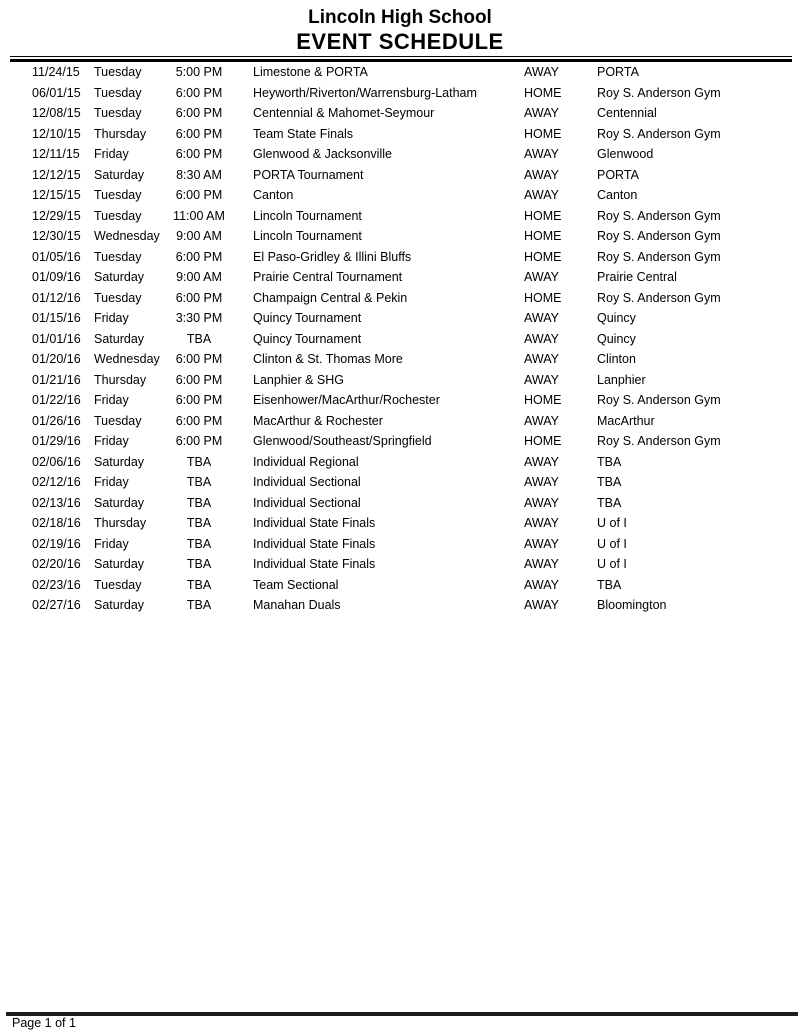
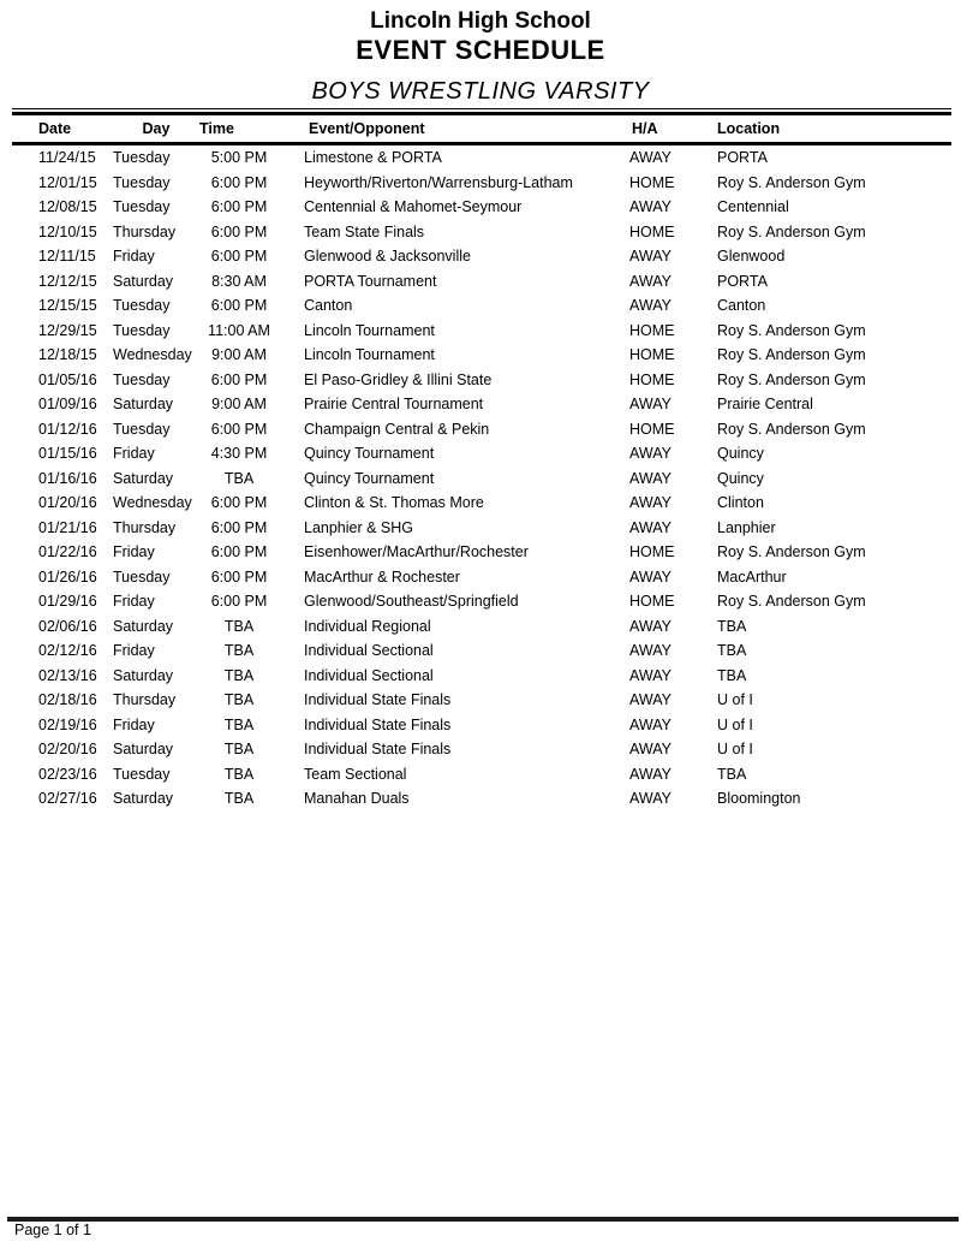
  Lincoln High School
  EVENT SCHEDULE
+ BOYS WRESTLING VARSITY
+ Date
+ Day
+ Time
+ Event/Opponent
+ H/A
+ Location
  11/24/15
  Tuesday
  5:00 PM
  Limestone & PORTA
  AWAY
  PORTA
- 06/01/15
+ 12/01/15
  Tuesday
  6:00 PM
  Heyworth/Riverton/Warrensburg-Latham
  HOME
  Roy S. Anderson Gym
  12/08/15
  Tuesday
  6:00 PM
  Centennial & Mahomet-Seymour
  AWAY
  Centennial
  12/10/15
  Thursday
  6:00 PM
  Team State Finals
  HOME
  Roy S. Anderson Gym
  12/11/15
  Friday
  6:00 PM
  Glenwood & Jacksonville
  AWAY
  Glenwood
  12/12/15
  Saturday
  8:30 AM
  PORTA Tournament
  AWAY
  PORTA
  12/15/15
  Tuesday
  6:00 PM
  Canton
  AWAY
  Canton
  12/29/15
  Tuesday
  11:00 AM
  Lincoln Tournament
  HOME
  Roy S. Anderson Gym
- 12/30/15
+ 12/18/15
  Wednesday
  9:00 AM
  Lincoln Tournament
  HOME
  Roy S. Anderson Gym
  01/05/16
  Tuesday
  6:00 PM
- El Paso-Gridley & Illini Bluffs
+ El Paso-Gridley & Illini State
  HOME
  Roy S. Anderson Gym
  01/09/16
  Saturday
  9:00 AM
  Prairie Central Tournament
  AWAY
  Prairie Central
  01/12/16
  Tuesday
  6:00 PM
  Champaign Central & Pekin
  HOME
  Roy S. Anderson Gym
  01/15/16
  Friday
- 3:30 PM
+ 4:30 PM
  Quincy Tournament
  AWAY
  Quincy
- 01/01/16
+ 01/16/16
  Saturday
  TBA
  Quincy Tournament
  AWAY
  Quincy
  01/20/16
  Wednesday
  6:00 PM
  Clinton & St. Thomas More
  AWAY
  Clinton
  01/21/16
  Thursday
  6:00 PM
  Lanphier & SHG
  AWAY
  Lanphier
  01/22/16
  Friday
  6:00 PM
  Eisenhower/MacArthur/Rochester
  HOME
  Roy S. Anderson Gym
  01/26/16
  Tuesday
  6:00 PM
  MacArthur & Rochester
  AWAY
  MacArthur
  01/29/16
  Friday
  6:00 PM
  Glenwood/Southeast/Springfield
  HOME
  Roy S. Anderson Gym
  02/06/16
  Saturday
  TBA
  Individual Regional
  AWAY
  TBA
  02/12/16
  Friday
  TBA
  Individual Sectional
  AWAY
  TBA
  02/13/16
  Saturday
  TBA
  Individual Sectional
  AWAY
  TBA
  02/18/16
  Thursday
  TBA
  Individual State Finals
  AWAY
  U of I
  02/19/16
  Friday
  TBA
  Individual State Finals
  AWAY
  U of I
  02/20/16
  Saturday
  TBA
  Individual State Finals
  AWAY
  U of I
  02/23/16
  Tuesday
  TBA
  Team Sectional
  AWAY
  TBA
  02/27/16
  Saturday
  TBA
  Manahan Duals
  AWAY
  Bloomington
  Page 1 of 1
